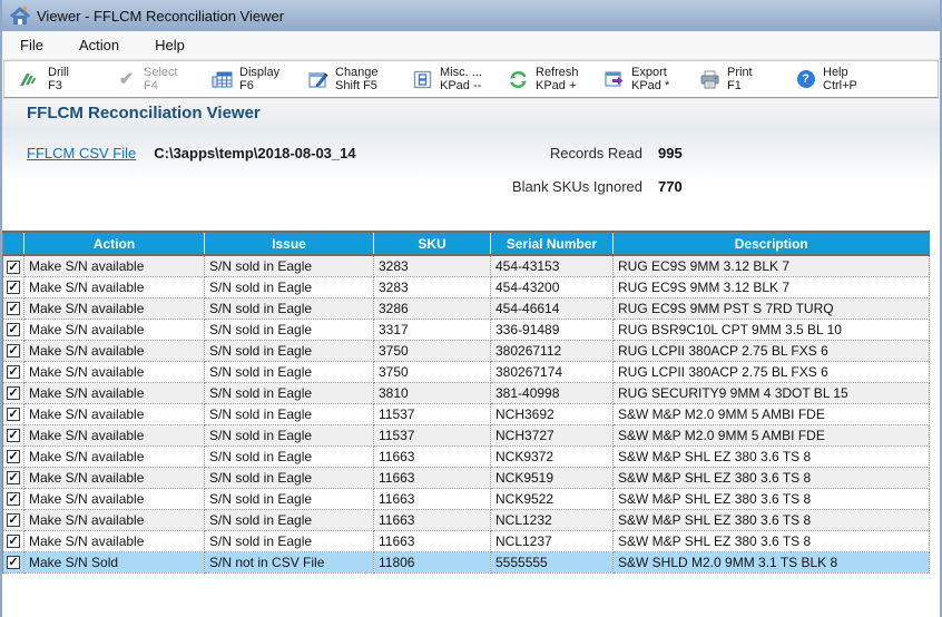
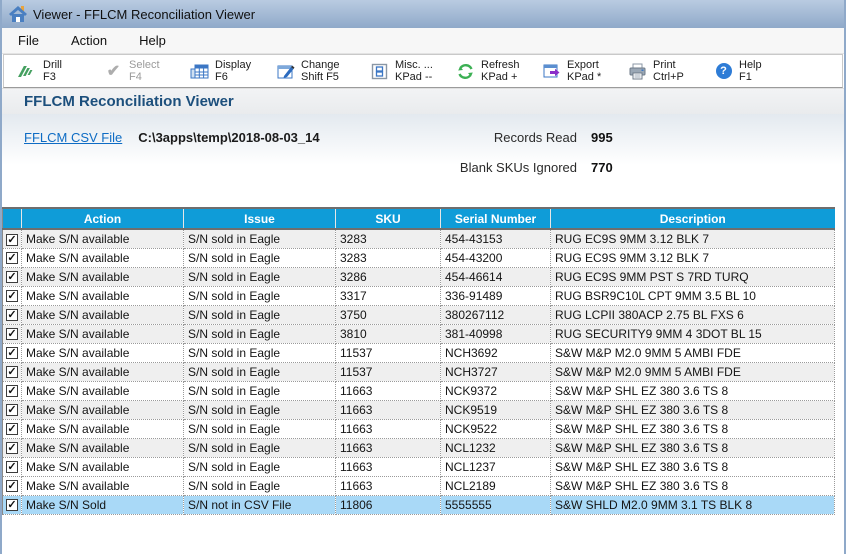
  Viewer - FFLCM Reconciliation Viewer
  File
  Action
  Help
  Drill
  F3
  ✔
  Select
  F4
  Display
  F6
  Change
  Shift F5
  Misc. ...
  KPad --
  Refresh
  KPad +
  Export
  KPad *
  Print
- F1
+ Ctrl+P
  ?
  Help
- Ctrl+P
+ F1
  FFLCM Reconciliation Viewer
  FFLCM CSV File
  C:\3apps\temp\2018-08-03_14
  Records Read
  995
  Blank SKUs Ignored
  770
  	Action	Issue	SKU	Serial Number	Description
  ✓	Make S/N available	S/N sold in Eagle	3283	454-43153	RUG EC9S 9MM 3.12 BLK 7
  ✓	Make S/N available	S/N sold in Eagle	3283	454-43200	RUG EC9S 9MM 3.12 BLK 7
  ✓	Make S/N available	S/N sold in Eagle	3286	454-46614	RUG EC9S 9MM PST S 7RD TURQ
  ✓	Make S/N available	S/N sold in Eagle	3317	336-91489	RUG BSR9C10L CPT 9MM 3.5 BL 10
  ✓	Make S/N available	S/N sold in Eagle	3750	380267112	RUG LCPII 380ACP 2.75 BL FXS 6
- ✓	Make S/N available	S/N sold in Eagle	3750	380267174	RUG LCPII 380ACP 2.75 BL FXS 6
  ✓	Make S/N available	S/N sold in Eagle	3810	381-40998	RUG SECURITY9 9MM 4 3DOT BL 15
  ✓	Make S/N available	S/N sold in Eagle	11537	NCH3692	S&W M&P M2.0 9MM 5 AMBI FDE
  ✓	Make S/N available	S/N sold in Eagle	11537	NCH3727	S&W M&P M2.0 9MM 5 AMBI FDE
  ✓	Make S/N available	S/N sold in Eagle	11663	NCK9372	S&W M&P SHL EZ 380 3.6 TS 8
  ✓	Make S/N available	S/N sold in Eagle	11663	NCK9519	S&W M&P SHL EZ 380 3.6 TS 8
  ✓	Make S/N available	S/N sold in Eagle	11663	NCK9522	S&W M&P SHL EZ 380 3.6 TS 8
  ✓	Make S/N available	S/N sold in Eagle	11663	NCL1232	S&W M&P SHL EZ 380 3.6 TS 8
  ✓	Make S/N available	S/N sold in Eagle	11663	NCL1237	S&W M&P SHL EZ 380 3.6 TS 8
+ ✓	Make S/N available	S/N sold in Eagle	11663	NCL2189	S&W M&P SHL EZ 380 3.6 TS 8
  ✓	Make S/N Sold	S/N not in CSV File	11806	5555555	S&W SHLD M2.0 9MM 3.1 TS BLK 8
